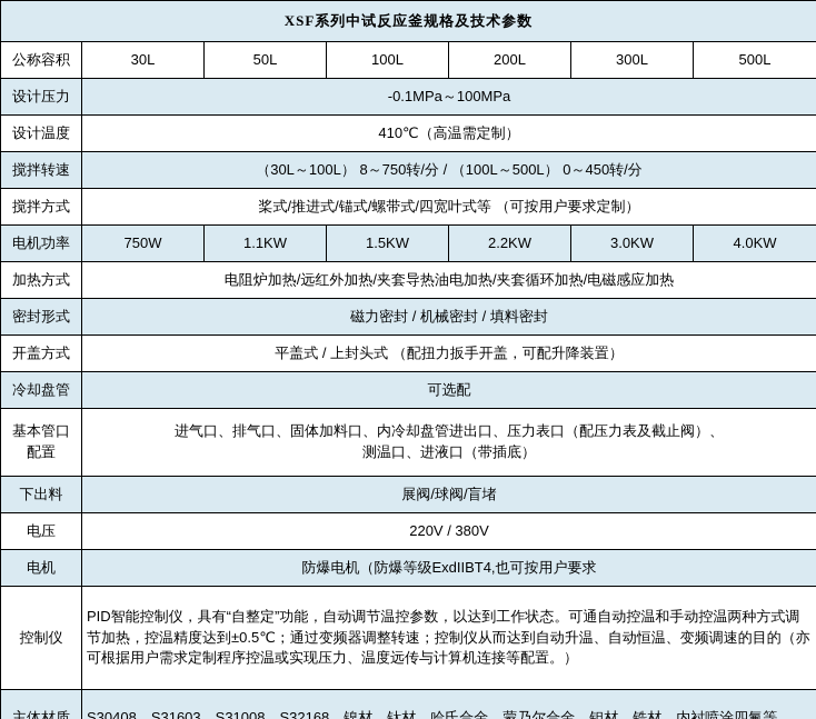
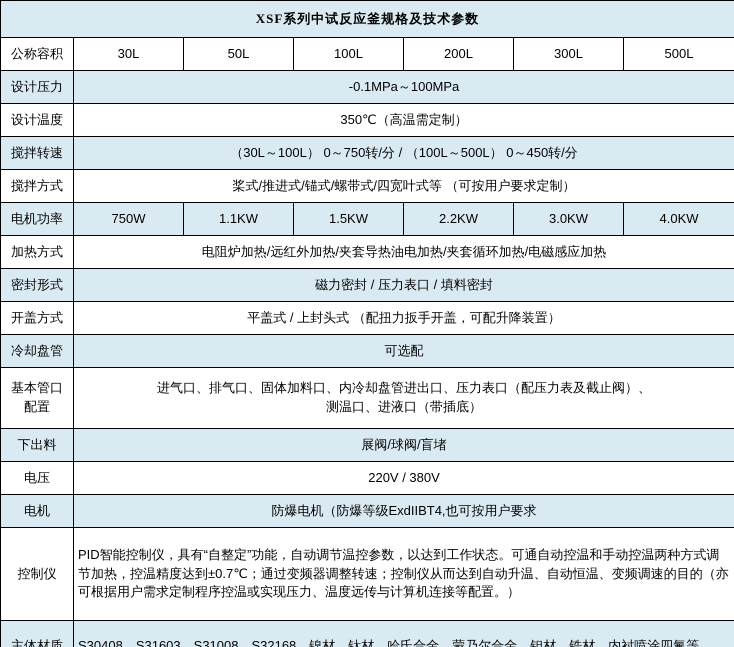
  XSF系列中试反应釜规格及技术参数
  公称容积	30L	50L	100L	200L	300L	500L
  设计压力	-0.1MPa～100MPa
- 设计温度	410℃（高温需定制）
+ 设计温度	350℃（高温需定制）
- 搅拌转速	（30L～100L） 8～750转/分 / （100L～500L） 0～450转/分
+ 搅拌转速	（30L～100L） 0～750转/分 / （100L～500L） 0～450转/分
  搅拌方式	桨式/推进式/锚式/螺带式/四宽叶式等 （可按用户要求定制）
  电机功率	750W	1.1KW	1.5KW	2.2KW	3.0KW	4.0KW
  加热方式	电阻炉加热/远红外加热/夹套导热油电加热/夹套循环加热/电磁感应加热
- 密封形式	磁力密封 / 机械密封 / 填料密封
+ 密封形式	磁力密封 / 压力表口 / 填料密封
  开盖方式	平盖式 / 上封头式 （配扭力扳手开盖，可配升降装置）
  冷却盘管	可选配
  基本管口 配置	进气口、排气口、固体加料口、内冷却盘管进出口、压力表口（配压力表及截止阀）、 测温口、进液口（带插底）
  下出料	展阀/球阀/盲堵
  电压	220V / 380V
  电机	防爆电机（防爆等级ExdIIBT4,也可按用户要求
- 控制仪	PID智能控制仪，具有“自整定”功能，自动调节温控参数，以达到工作状态。可通自动控温和手动控温两种方式调节加热，控温精度达到±0.5℃；通过变频器调整转速；控制仪从而达到自动升温、自动恒温、变频调速的目的（亦可根据用户需求定制程序控温或实现压力、温度远传与计算机连接等配置。）
+ 控制仪	PID智能控制仪，具有“自整定”功能，自动调节温控参数，以达到工作状态。可通自动控温和手动控温两种方式调节加热，控温精度达到±0.7℃；通过变频器调整转速；控制仪从而达到自动升温、自动恒温、变频调速的目的（亦可根据用户需求定制程序控温或实现压力、温度远传与计算机连接等配置。）
  主体材质	S30408、S31603、S31008、S32168、镍材、钛材、哈氏合金、蒙乃尔合金、钽材、锆材、内衬喷涂四氟等
